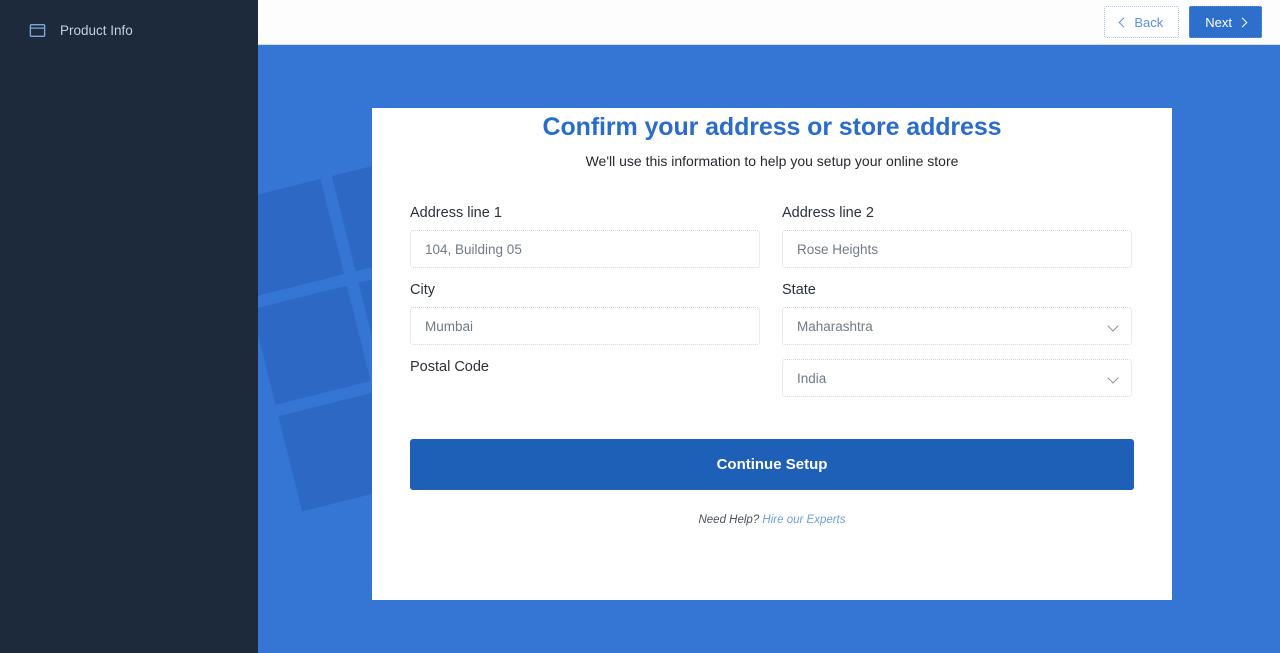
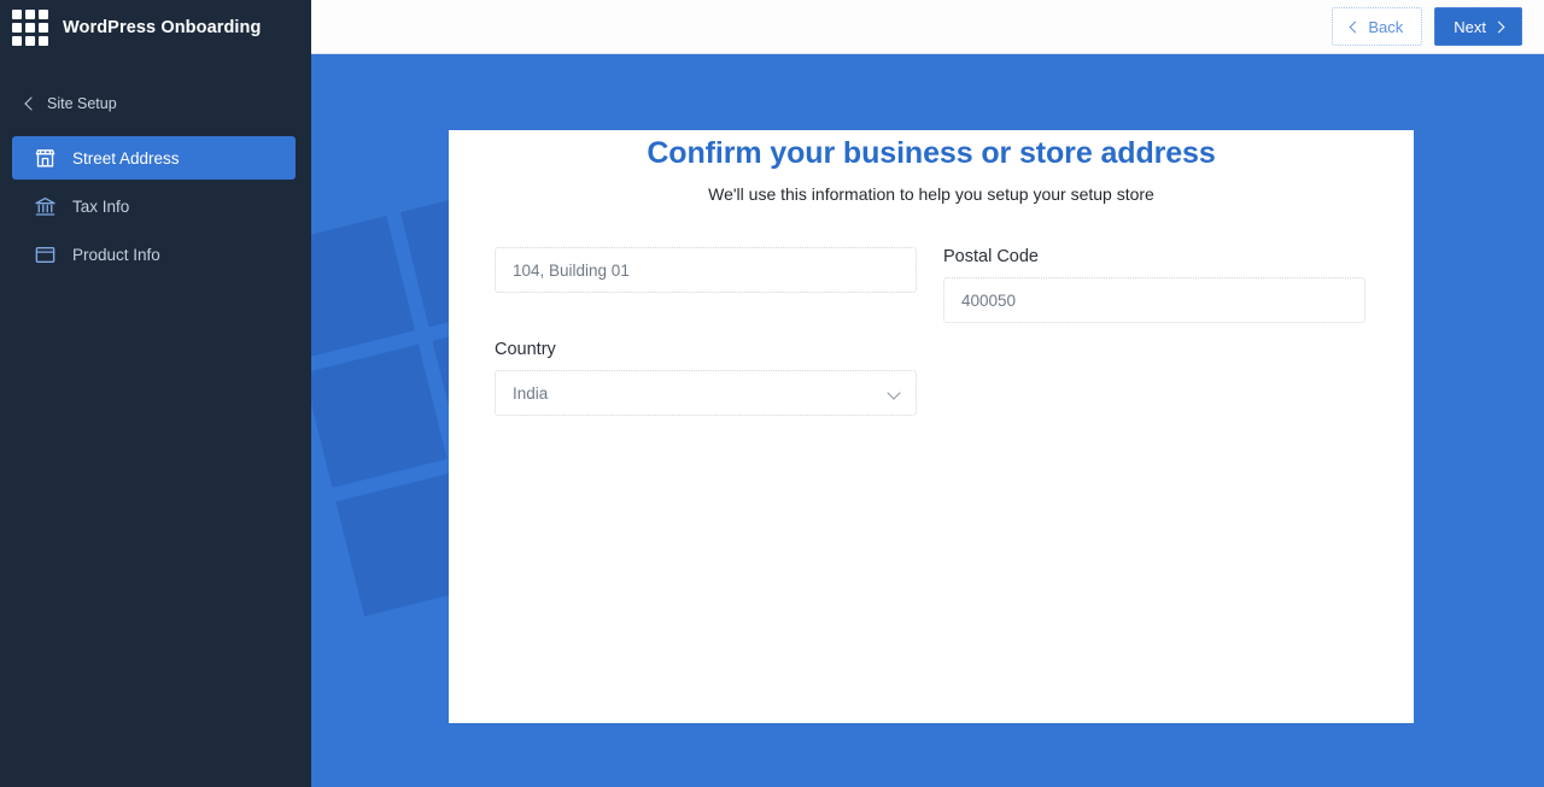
+ WordPress Onboarding
+ Site Setup
+ Street Address
+ Tax Info
  Product Info
  Back
  Next
- Confirm your address or store address
+ Confirm your business or store address
- We'll use this information to help you setup your online store
+ We'll use this information to help you setup your setup store
- Address line 1
- 104, Building 05
+ 104, Building 01
- Address line 2
- Rose Heights
- City
- Mumbai
- State
- Maharashtra
  Postal Code
+ 400050
+ Country
  India
- Continue Setup
- Need Help? Hire our Experts
